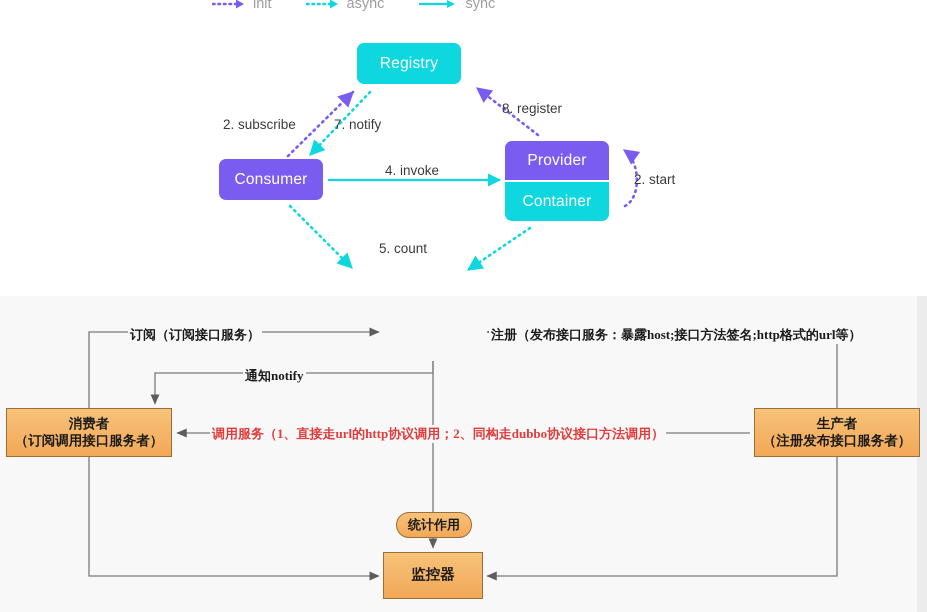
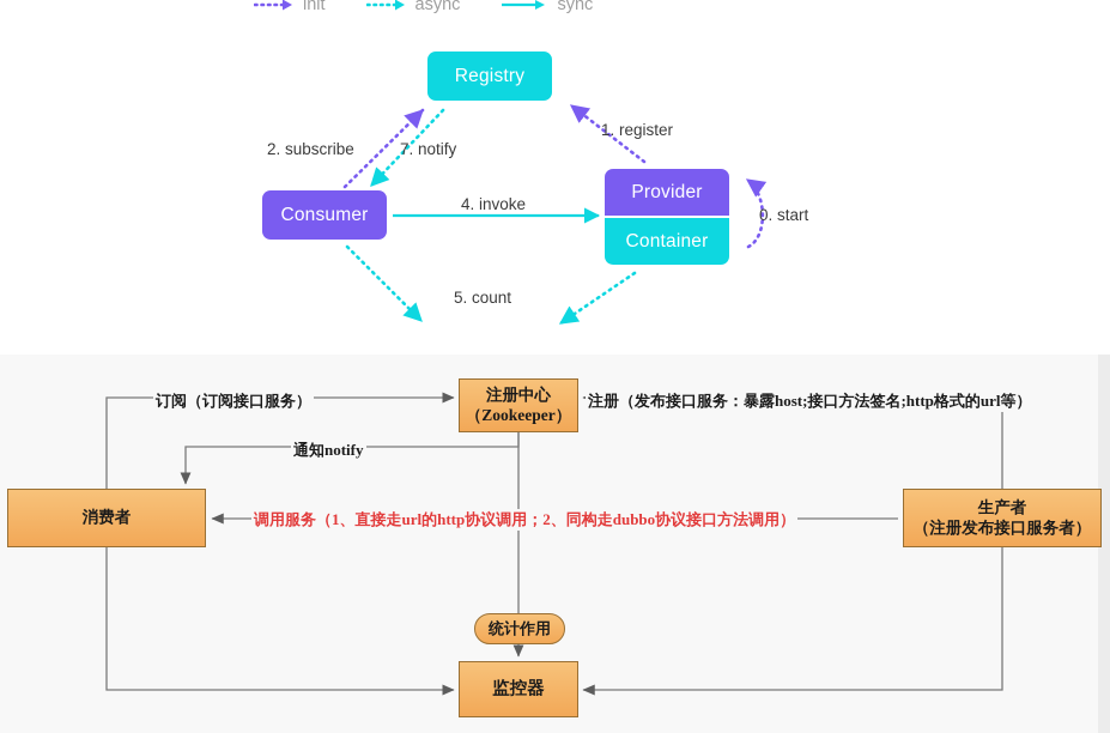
  init
  async
  sync
  Registry
  Consumer
  Provider
  Container
  2. subscribe
  7. notify
- 8. register
+ 1. register
  4. invoke
- 2. start
+ 0. start
  5. count
+ 注册中心
+ （Zookeeper）
  消费者
- （订阅调用接口服务者）
  生产者
  （注册发布接口服务者）
  监控器
  统计作用
  订阅（订阅接口服务）
  注册（发布接口服务：暴露host;接口方法签名;http格式的url等）
  通知notify
  调用服务（1、直接走url的http协议调用；2、同构走dubbo协议接口方法调用）
